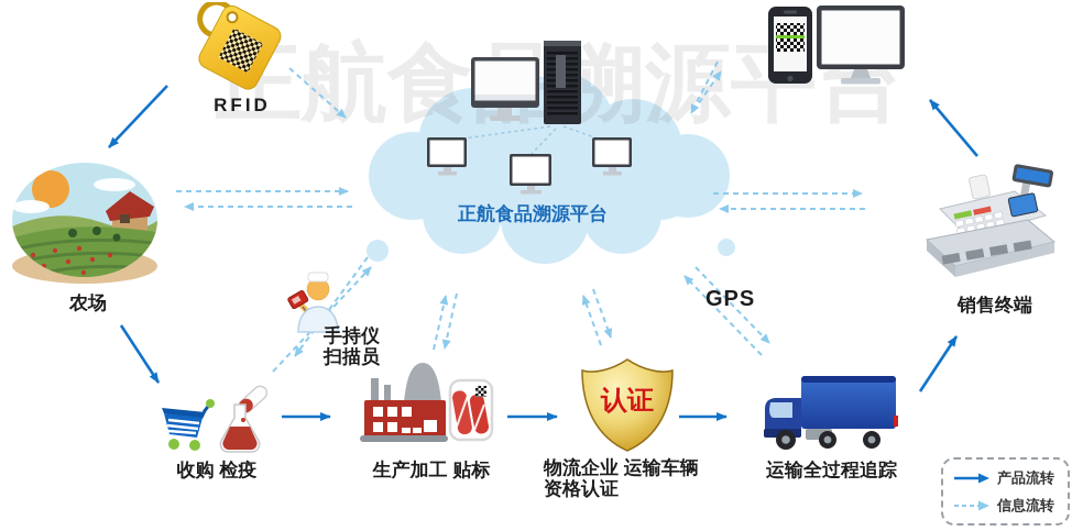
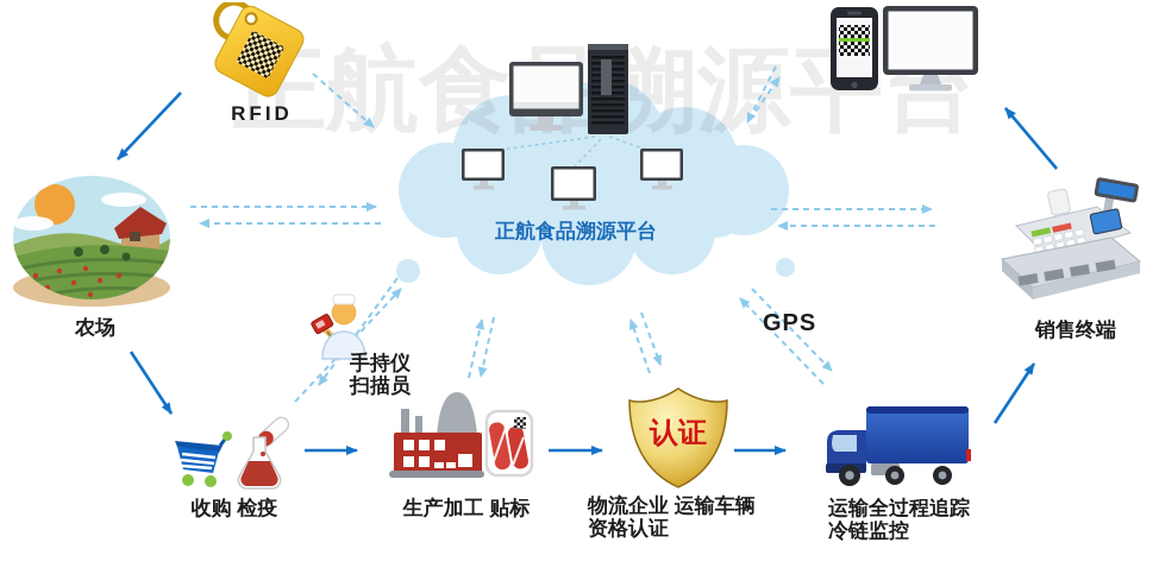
  正航食品溯源平台
  RFID
  农场
  收购 检疫
  手持仪
  扫描员
  生产加工 贴标
  认证
  物流企业 运输车辆
  资格认证
  运输全过程追踪
+ 冷链监控
  GPS
  销售终端
- 产品流转
- 信息流转
